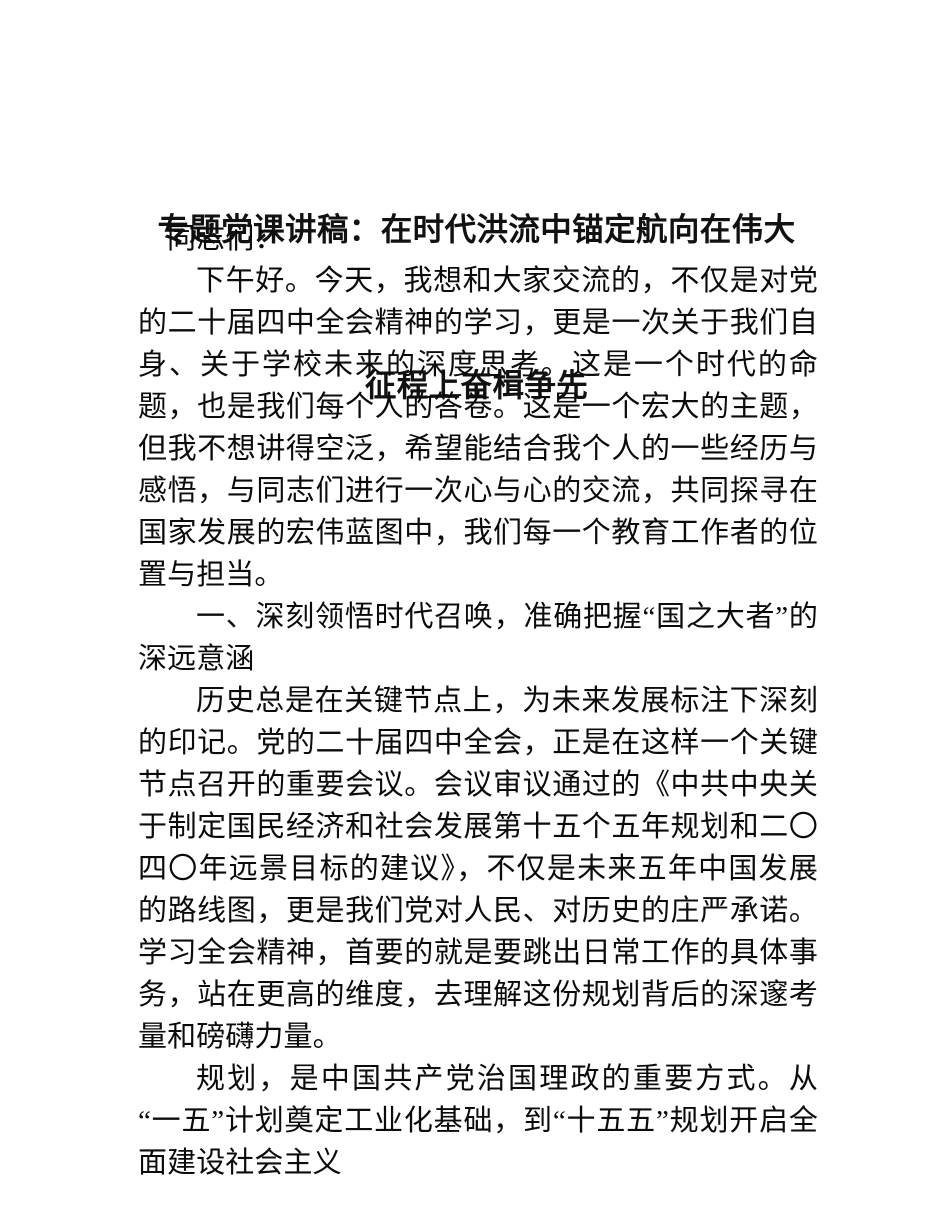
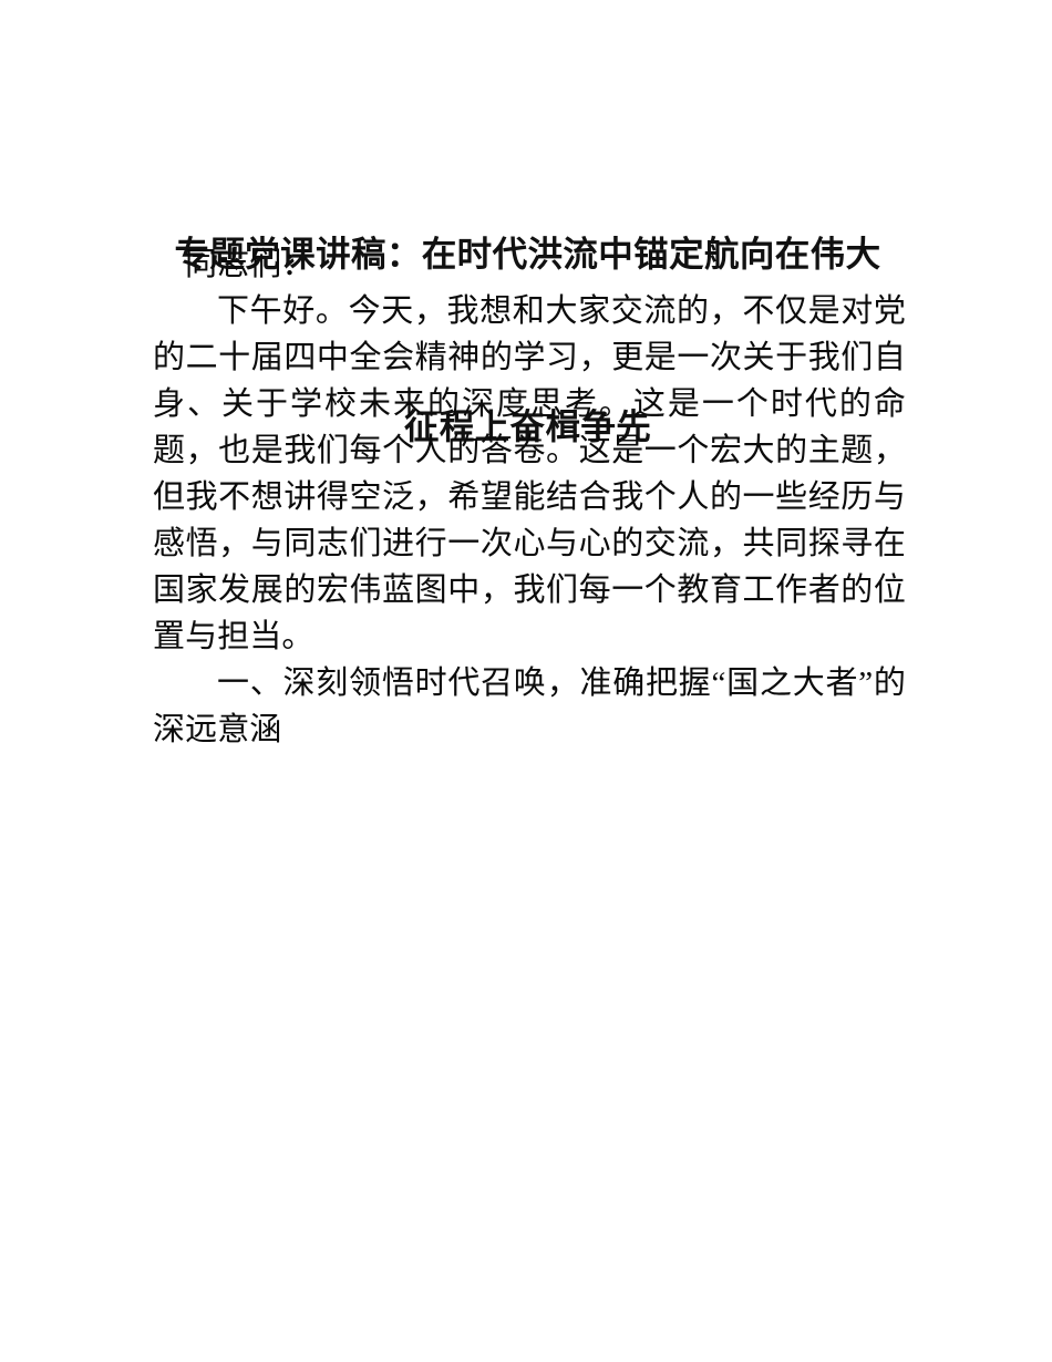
  专题党课讲稿：在时代洪流中锚定航向在伟大
  征程上奋楫争先
  同志们：
  下午好。今天，我想和大家交流的，不仅是对党的二十届四中全会精神的学习，更是一次关于我们自身、关于学校未来的深度思考。这是一个时代的命题，也是我们每个人的答卷。这是一个宏大的主题，但我不想讲得空泛，希望能结合我个人的一些经历与感悟，与同志们进行一次心与心的交流，共同探寻在国家发展的宏伟蓝图中，我们每一个教育工作者的位置与担当。
  一、深刻领悟时代召唤，准确把握“国之大者”的深远意涵
- 历史总是在关键节点上，为未来发展标注下深刻的印记。党的二十届四中全会，正是在这样一个关键节点召开的重要会议。会议审议通过的《中共中央关于制定国民经济和社会发展第十五个五年规划和二〇四〇年远景目标的建议》，不仅是未来五年中国发展的路线图，更是我们党对人民、对历史的庄严承诺。学习全会精神，首要的就是要跳出日常工作的具体事务，站在更高的维度，去理解这份规划背后的深邃考量和磅礴力量。
- 规划，是中国共产党治国理政的重要方式。从“一五”计划奠定工业化基础，到“十五五”规划开启全面建设社会主义
